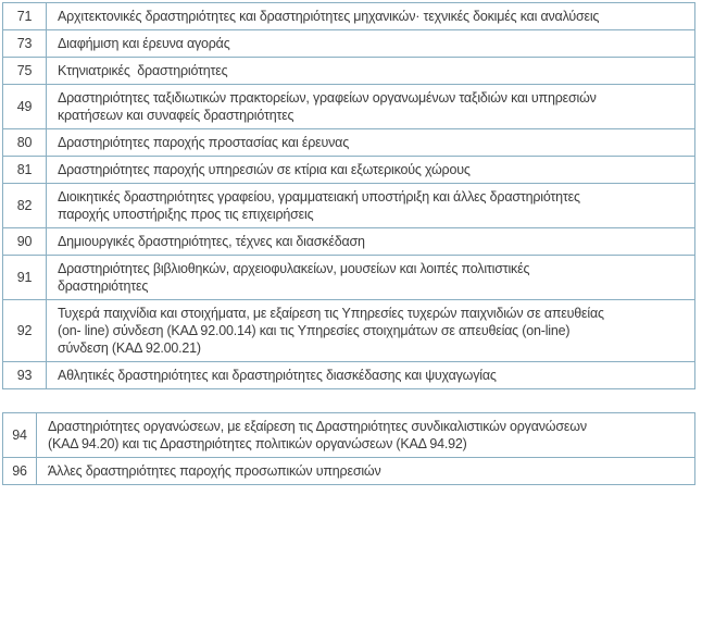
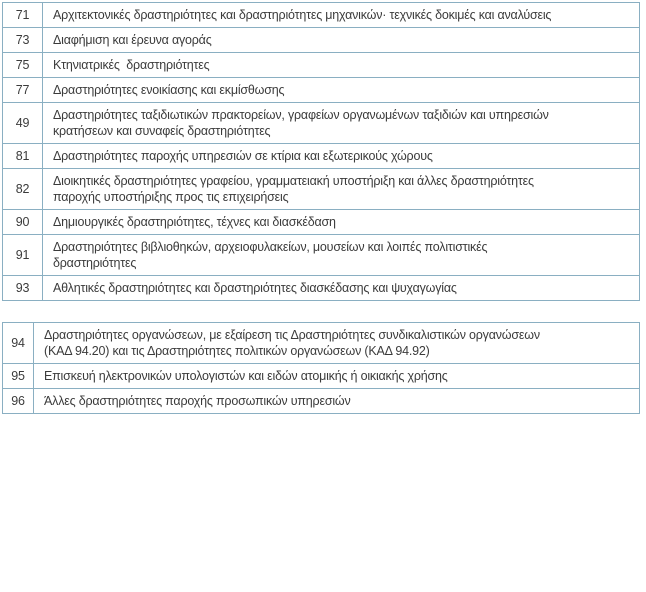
  71	Αρχιτεκτονικές δραστηριότητες και δραστηριότητες μηχανικών· τεχνικές δοκιμές και αναλύσεις
  73	Διαφήμιση και έρευνα αγοράς
  75	Κτηνιατρικές δραστηριότητες
+ 77	Δραστηριότητες ενοικίασης και εκμίσθωσης
  49	Δραστηριότητες ταξιδιωτικών πρακτορείων, γραφείων οργανωμένων ταξιδιών και υπηρεσιών κρατήσεων και συναφείς δραστηριότητες
- 80	Δραστηριότητες παροχής προστασίας και έρευνας
  81	Δραστηριότητες παροχής υπηρεσιών σε κτίρια και εξωτερικούς χώρους
  82	Διοικητικές δραστηριότητες γραφείου, γραμματειακή υποστήριξη και άλλες δραστηριότητες παροχής υποστήριξης προς τις επιχειρήσεις
  90	Δημιουργικές δραστηριότητες, τέχνες και διασκέδαση
  91	Δραστηριότητες βιβλιοθηκών, αρχειοφυλακείων, μουσείων και λοιπές πολιτιστικές δραστηριότητες
- 92	Τυχερά παιχνίδια και στοιχήματα, με εξαίρεση τις Υπηρεσίες τυχερών παιχνιδιών σε απευθείας (on- line) σύνδεση (ΚΑΔ 92.00.14) και τις Υπηρεσίες στοιχημάτων σε απευθείας (on-line) σύνδεση (ΚΑΔ 92.00.21)
  93	Αθλητικές δραστηριότητες και δραστηριότητες διασκέδασης και ψυχαγωγίας
  94	Δραστηριότητες οργανώσεων, με εξαίρεση τις Δραστηριότητες συνδικαλιστικών οργανώσεων (ΚΑΔ 94.20) και τις Δραστηριότητες πολιτικών οργανώσεων (ΚΑΔ 94.92)
+ 95	Επισκευή ηλεκτρονικών υπολογιστών και ειδών ατομικής ή οικιακής χρήσης
  96	Άλλες δραστηριότητες παροχής προσωπικών υπηρεσιών
